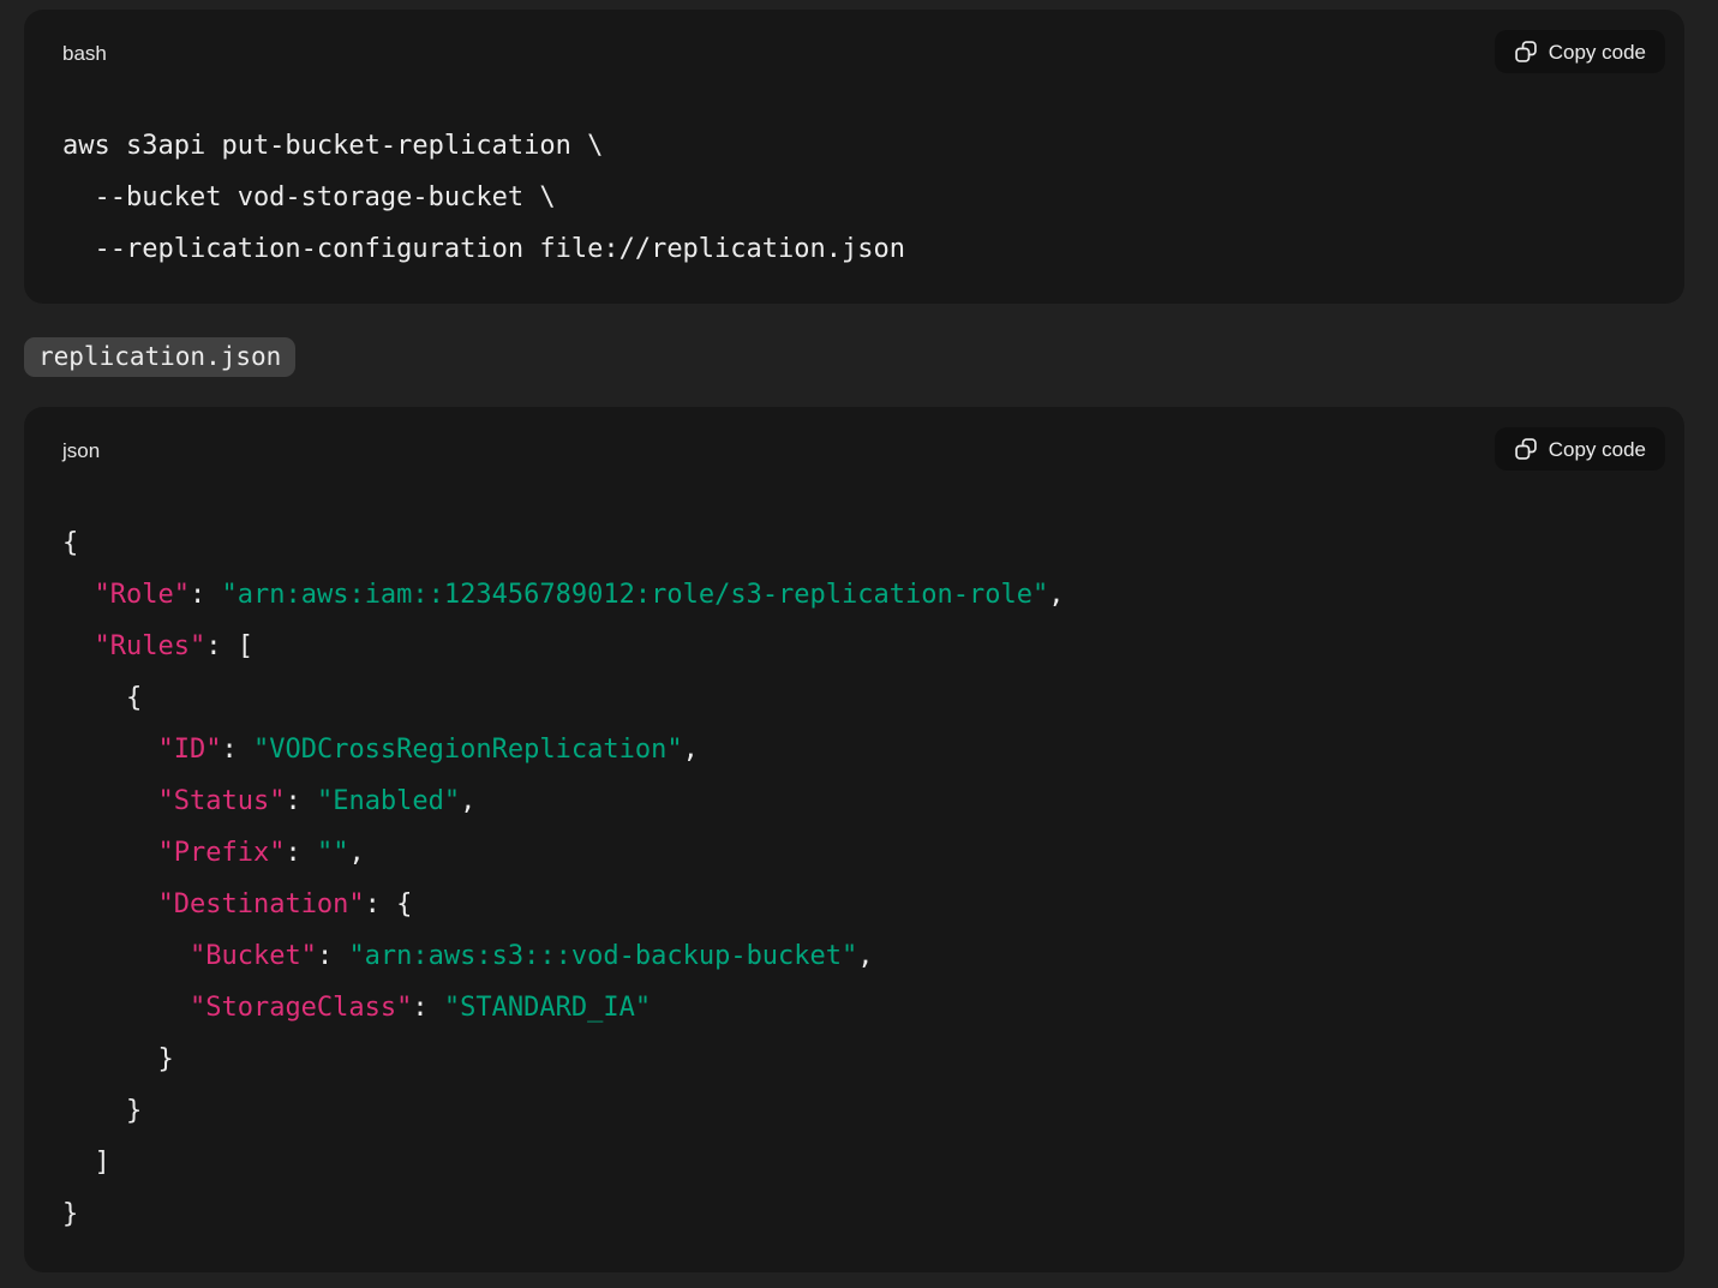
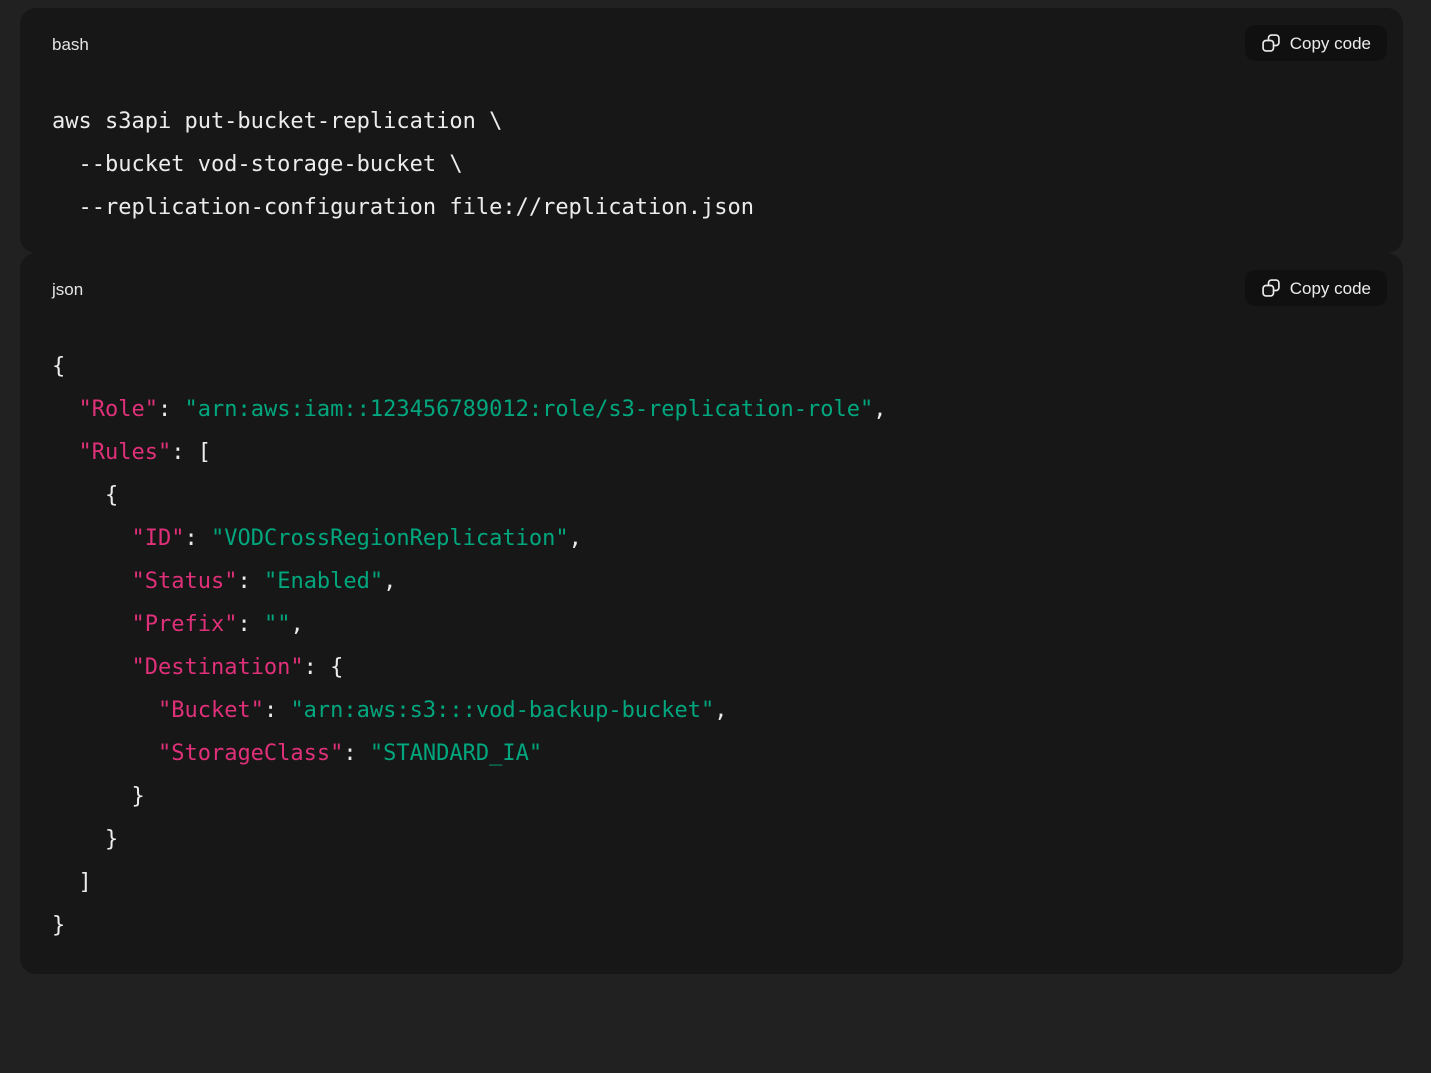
  bash
  Copy code
  aws s3api put-bucket-replication \
  --bucket vod-storage-bucket \
  --replication-configuration file://replication.json
- replication.json
  json
  Copy code
  {
  "Role": "arn:aws:iam::123456789012:role/s3-replication-role",
  "Rules": [
  {
  "ID": "VODCrossRegionReplication",
  "Status": "Enabled",
  "Prefix": "",
  "Destination": {
  "Bucket": "arn:aws:s3:::vod-backup-bucket",
  "StorageClass": "STANDARD_IA"
  }
  }
  ]
  }
